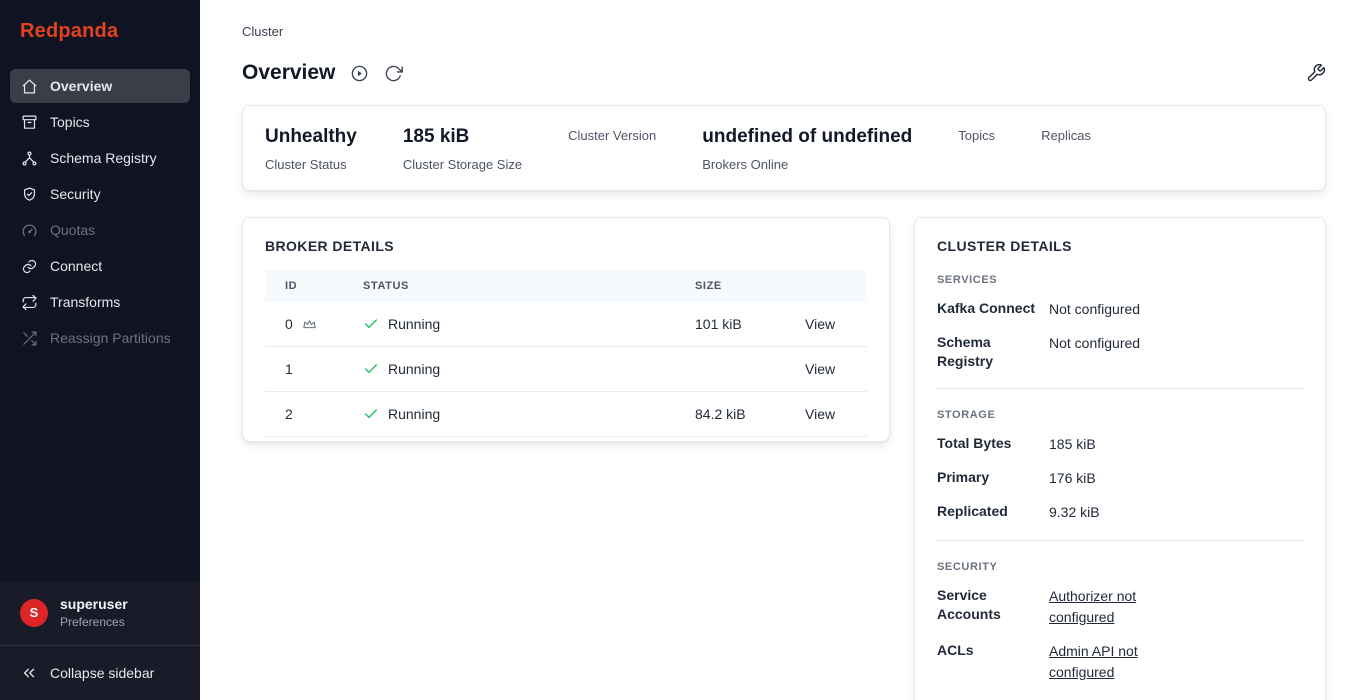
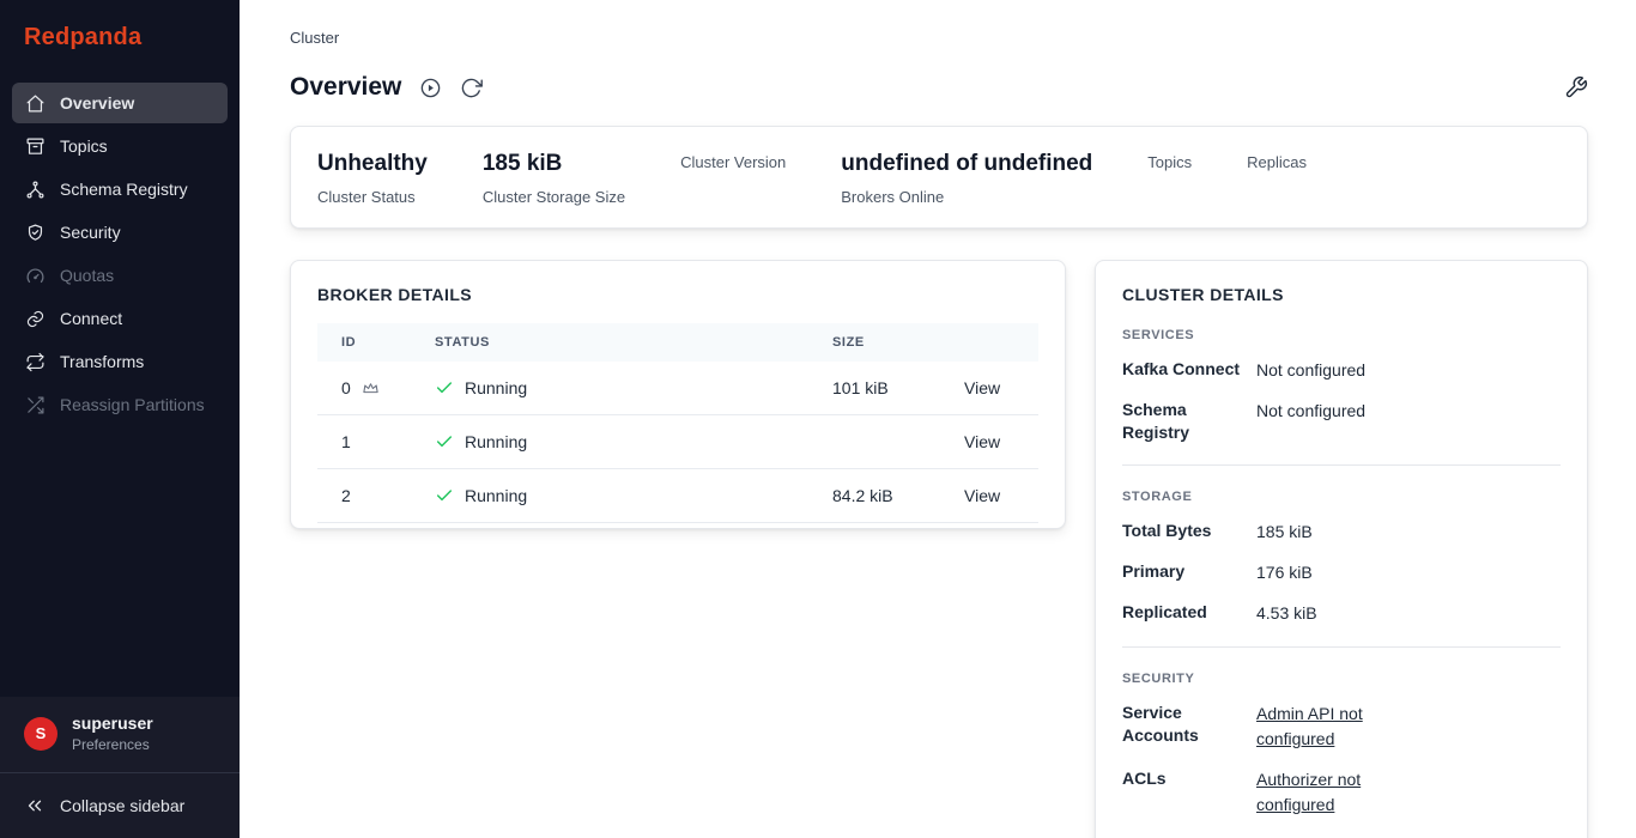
  Redpanda
  Overview
  Topics
  Schema Registry
  Security
  Quotas
  Connect
  Transforms
  Reassign Partitions
  S
  superuser
  Preferences
  Collapse sidebar
  Cluster
  Overview
  Unhealthy
  Cluster Status
  185 kiB
  Cluster Storage Size
  Cluster Version
  undefined of undefined
  Brokers Online
  Topics
  Replicas
  BROKER DETAILS
  ID	STATUS	SIZE
  0	Running	101 kiB	View
  1	Running		View
  2	Running	84.2 kiB	View
  CLUSTER DETAILS
  SERVICES
  Kafka Connect
  Not configured
  Schema Registry
  Not configured
  STORAGE
  Total Bytes
  185 kiB
  Primary
  176 kiB
  Replicated
- 9.32 kiB
+ 4.53 kiB
  SECURITY
  Service Accounts
- Authorizer not configured
+ Admin API not configured
  ACLs
- Admin API not configured
+ Authorizer not configured
